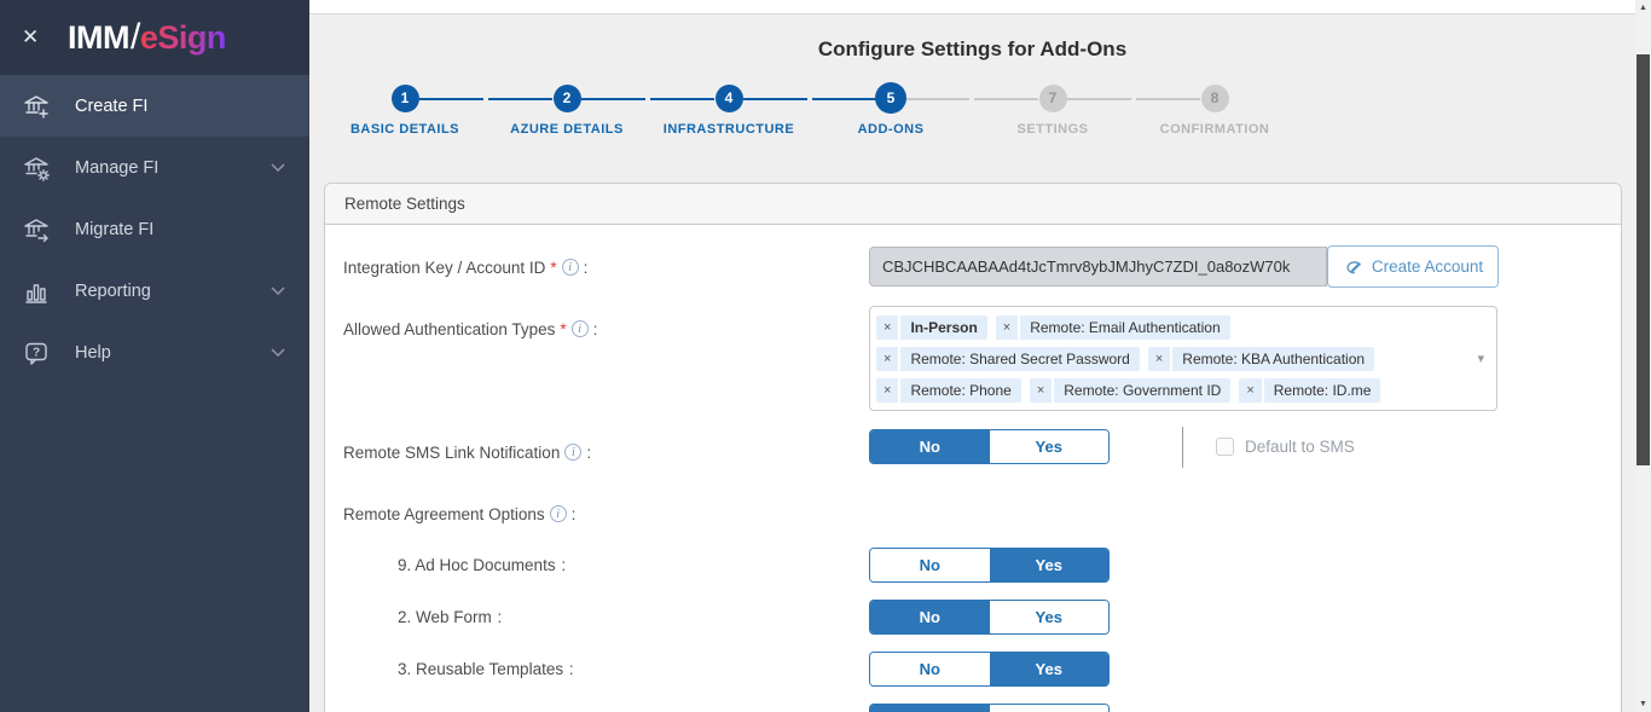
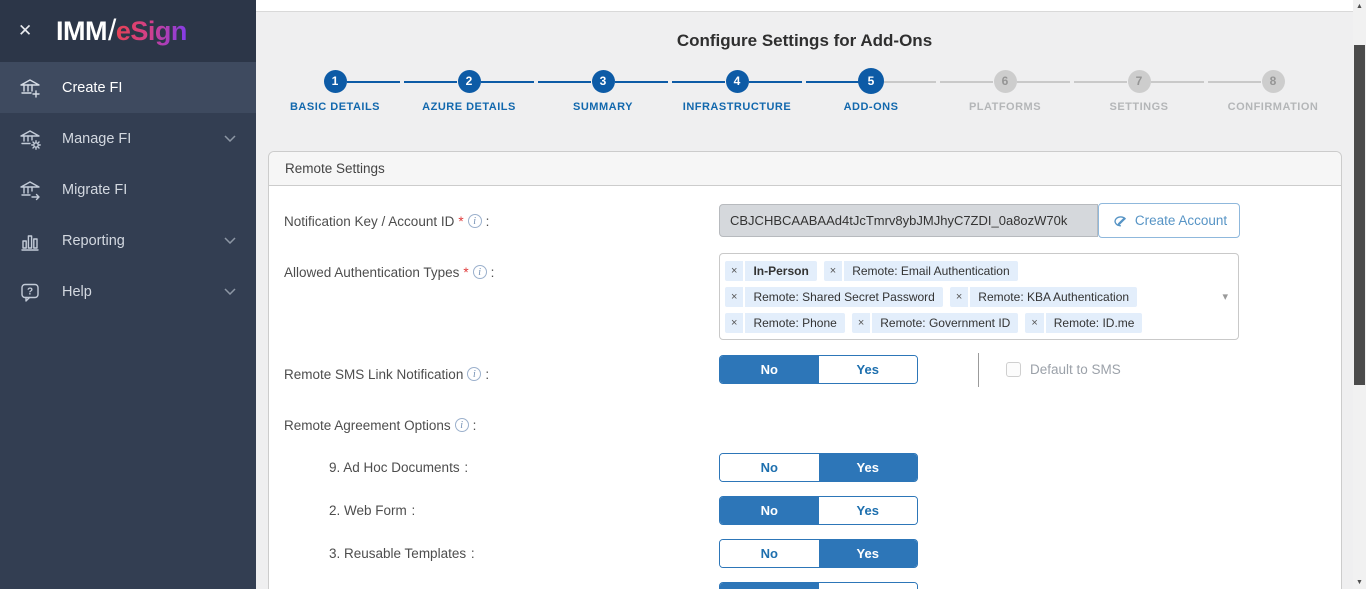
  ✕
  IMM/eSign
  Create FI
  Manage FI
  Migrate FI
  Reporting
  ?
  Help
  Configure Settings for Add-Ons
  1
  BASIC DETAILS
  2
  AZURE DETAILS
+ 3
+ SUMMARY
  4
  INFRASTRUCTURE
  5
  ADD-ONS
+ 6
+ PLATFORMS
  7
  SETTINGS
  8
  CONFIRMATION
  Remote Settings
- Integration Key / Account ID * i :
+ Notification Key / Account ID * i :
  CBJCHBCAABAAd4tJcTmrv8ybJMJhyC7ZDI_0a8ozW70k
  Create Account
  Allowed Authentication Types * i :
  ×
  In-Person
  ×
  Remote: Email Authentication
  ×
  Remote: Shared Secret Password
  ×
  Remote: KBA Authentication
  ×
  Remote: Phone
  ×
  Remote: Government ID
  ×
  Remote: ID.me
  ▾
  Remote SMS Link Notification i :
  No
  Yes
  Default to SMS
  Remote Agreement Options i :
  9. Ad Hoc Documents :
  No
  Yes
  2. Web Form :
  No
  Yes
  3. Reusable Templates :
  No
  Yes
